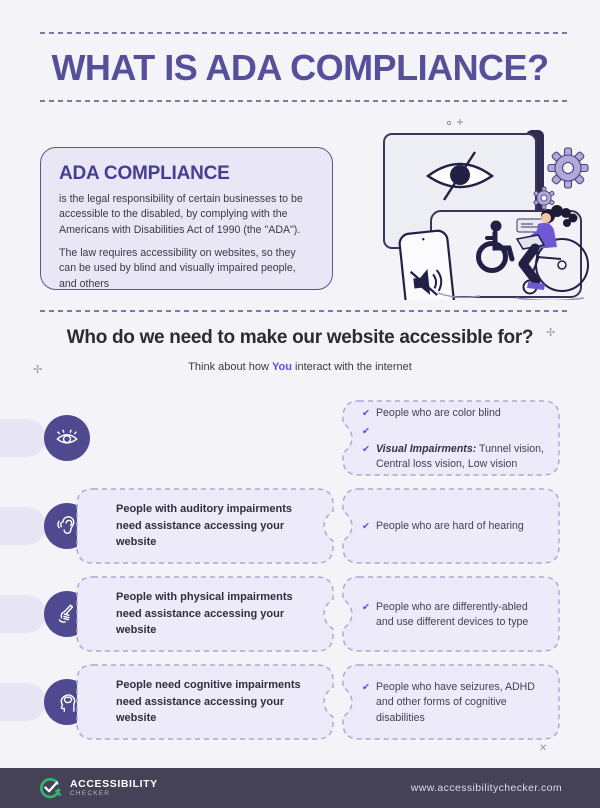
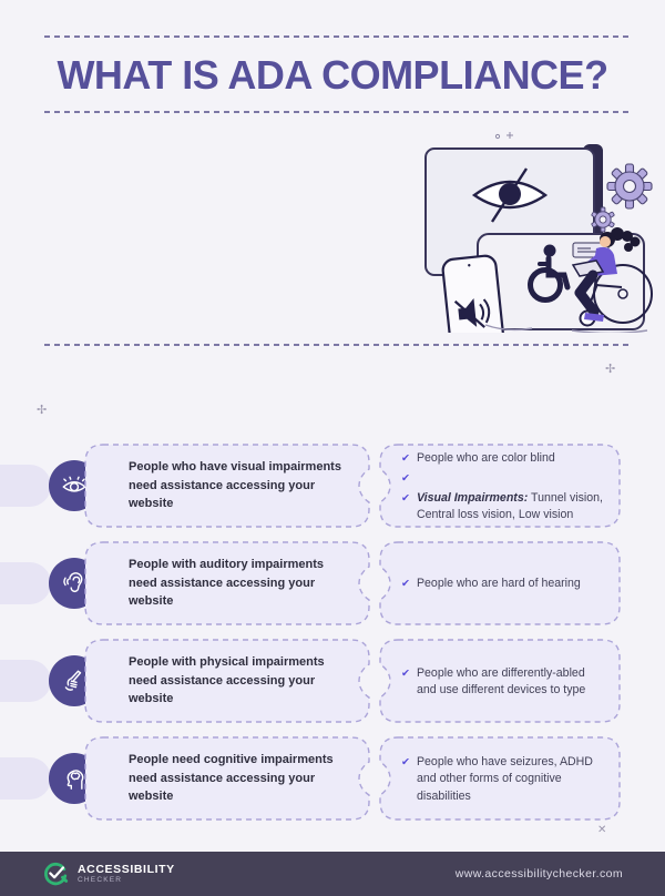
  WHAT IS ADA COMPLIANCE?
- ADA COMPLIANCE
- is the legal responsibility of certain businesses to be accessible to the disabled, by complying with the Americans with Disabilities Act of 1990 (the "ADA").
- The law requires accessibility on websites, so they can be used by blind and visually impaired people, and others
- Who do we need to make our website accessible for?
- Think about how You interact with the internet
  ✢
  ✢
  ✕
+ People who have visual impairments need assistance accessing your website
  ✔
  People who are color blind
  ✔
  ✔
  Visual Impairments: Tunnel vision, Central loss vision, Low vision
  People with auditory impairments need assistance accessing your website
  ✔
  People who are hard of hearing
  People with physical impairments need assistance accessing your website
  ✔
  People who are differently-abled and use different devices to type
  People need cognitive impairments need assistance accessing your website
  ✔
  People who have seizures, ADHD and other forms of cognitive disabilities
  ACCESSIBILITY
  www.accessibilitychecker.com
